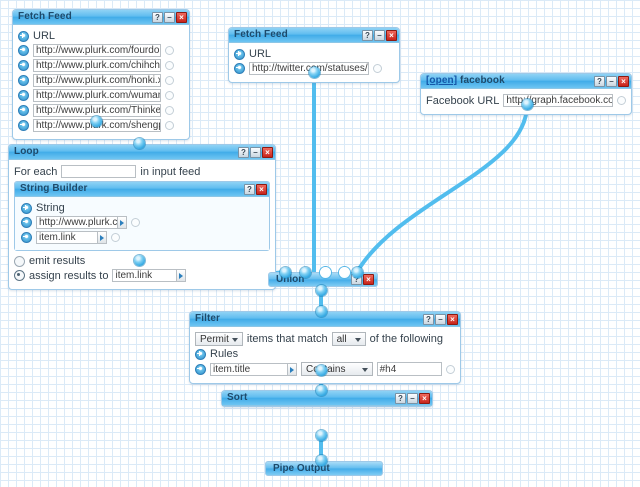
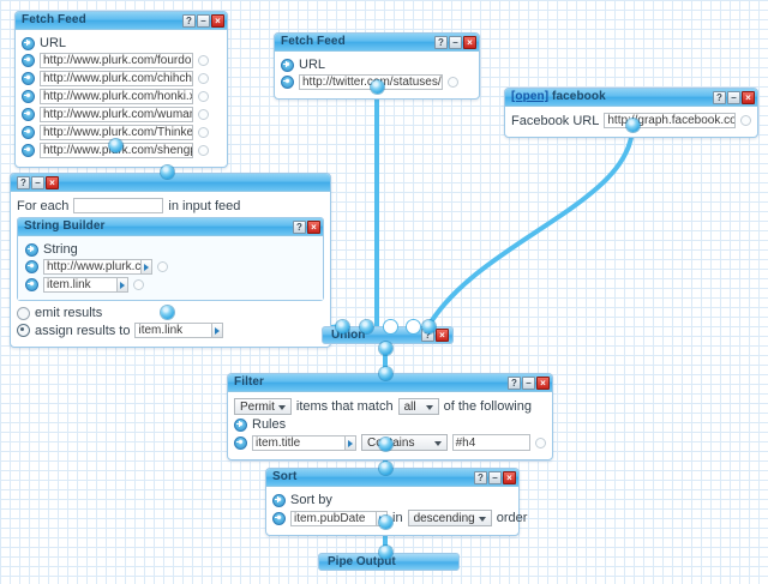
  Fetch Feed
  ?
  –
  ×
  URL
  http://www.plurk.com/fourdol
  http://www.plurk.com/chihch
  http://www.plurk.com/honki.x
  http://www.plurk.com/wuman
  http://www.plurk.com/Thinke
  http://www.plk.com/sheng
  Fetch Feed
  ?
  –
  ×
  URL
  http://twitter.cm/statuses/
  [open] facebook
  ?
  –
  ×
  Facebook URL
- Loop
  ?
  –
  ×
  For each
  in input feed
  String Builder
  ?
  ×
  String
  http://www.plurk.c
  item.link
  emit results
  assign results to
  item.link
  Union
  ?
  ×
  Filter
  ?
  –
  ×
  Permit
  items that match
  all
  of the following
  Rules
  item.title
  #h4
  Sort
  ?
  –
  ×
+ Sort by
+ item.pubDate
+ in
+ descending
+ order
  Pipe Output
